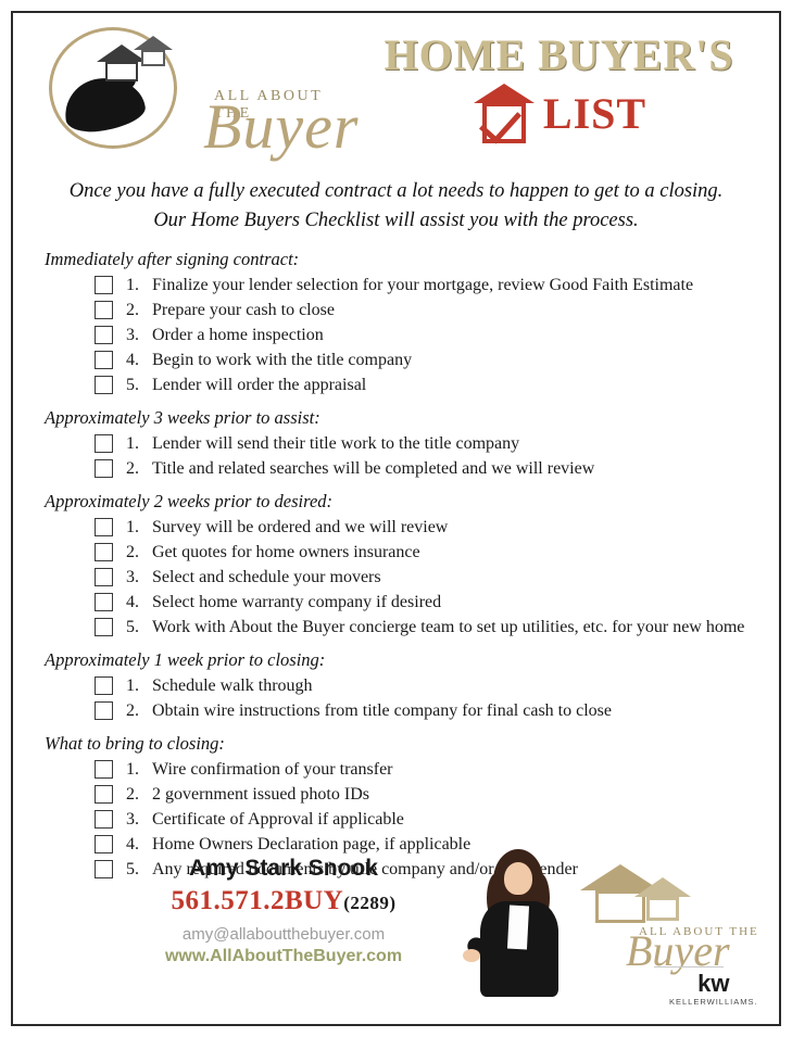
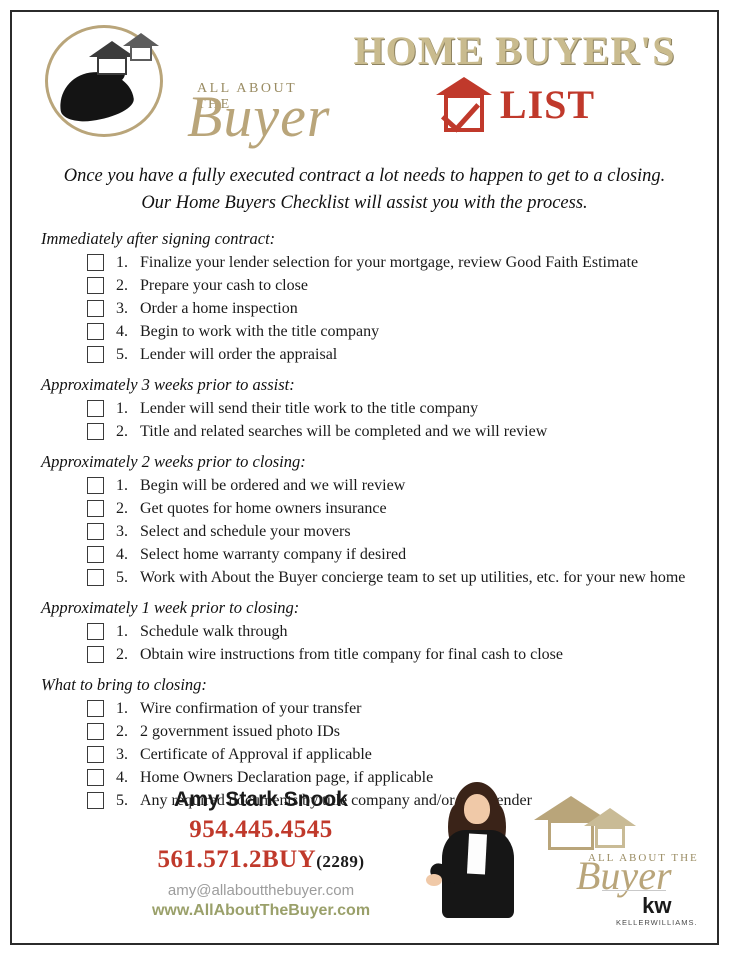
  ALL ABOUT THE
  Buyer
  HOME BUYER'S
  LIST
  Once you have a fully executed contract a lot needs to happen to get to a closing.
  Our Home Buyers Checklist will assist you with the process.
  Immediately after signing contract:
  1.
  Finalize your lender selection for your mortgage, review Good Faith Estimate
  2.
  Prepare your cash to close
  3.
  Order a home inspection
  4.
  Begin to work with the title company
  5.
  Lender will order the appraisal
  Approximately 3 weeks prior to assist:
  1.
  Lender will send their title work to the title company
  2.
  Title and related searches will be completed and we will review
- Approximately 2 weeks prior to desired:
+ Approximately 2 weeks prior to closing:
  1.
- Survey will be ordered and we will review
+ Begin will be ordered and we will review
  2.
  Get quotes for home owners insurance
  3.
  Select and schedule your movers
  4.
  Select home warranty company if desired
  5.
  Work with About the Buyer concierge team to set up utilities, etc. for your new home
  Approximately 1 week prior to closing:
  1.
  Schedule walk through
  2.
  Obtain wire instructions from title company for final cash to close
  What to bring to closing:
  1.
  Wire confirmation of your transfer
  2.
  2 government issued photo IDs
  3.
  Certificate of Approval if applicable
  4.
  Home Owners Declaration page, if applicable
  5.
  Any required documents by title company and/orender
  Amy Stark Snook
+ 954.445.4545
  561.571.2BUY(2289)
  amy@allaboutthebuyer.com
  www.AllAboutTheBuyer.com
  ALL ABOUT THE
  Buyer
  kw
  KELLERWILLIAMS.
